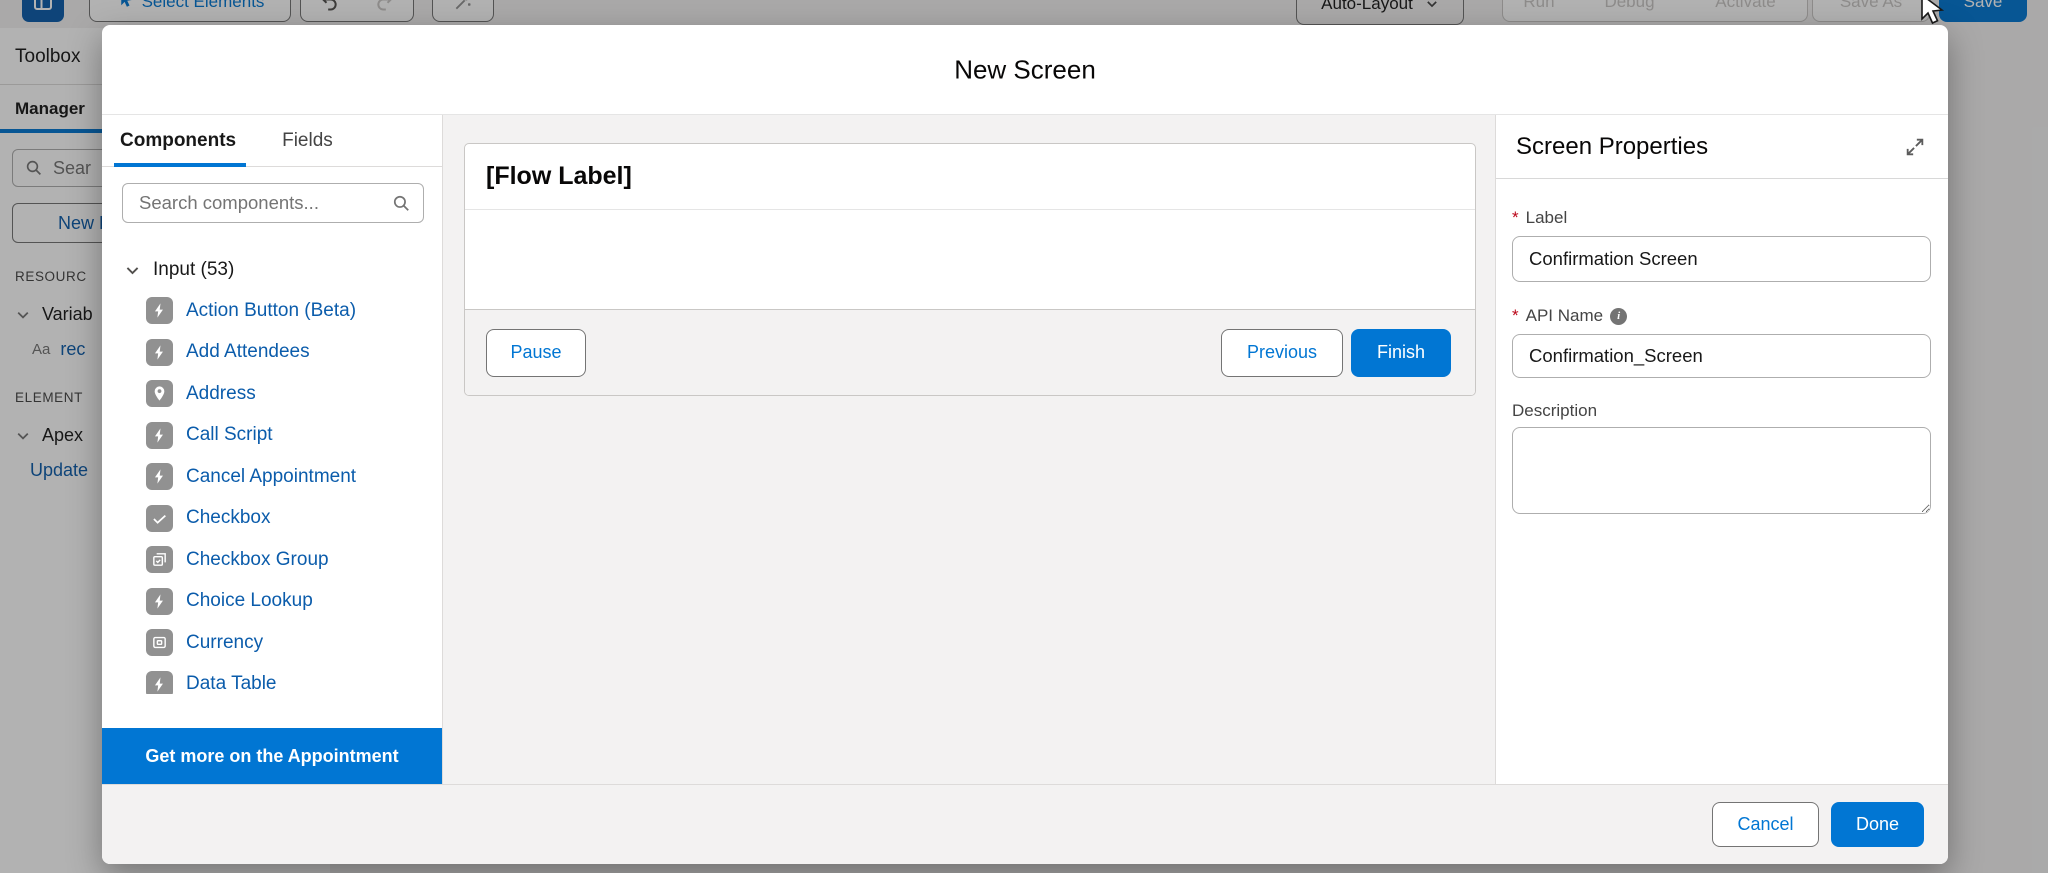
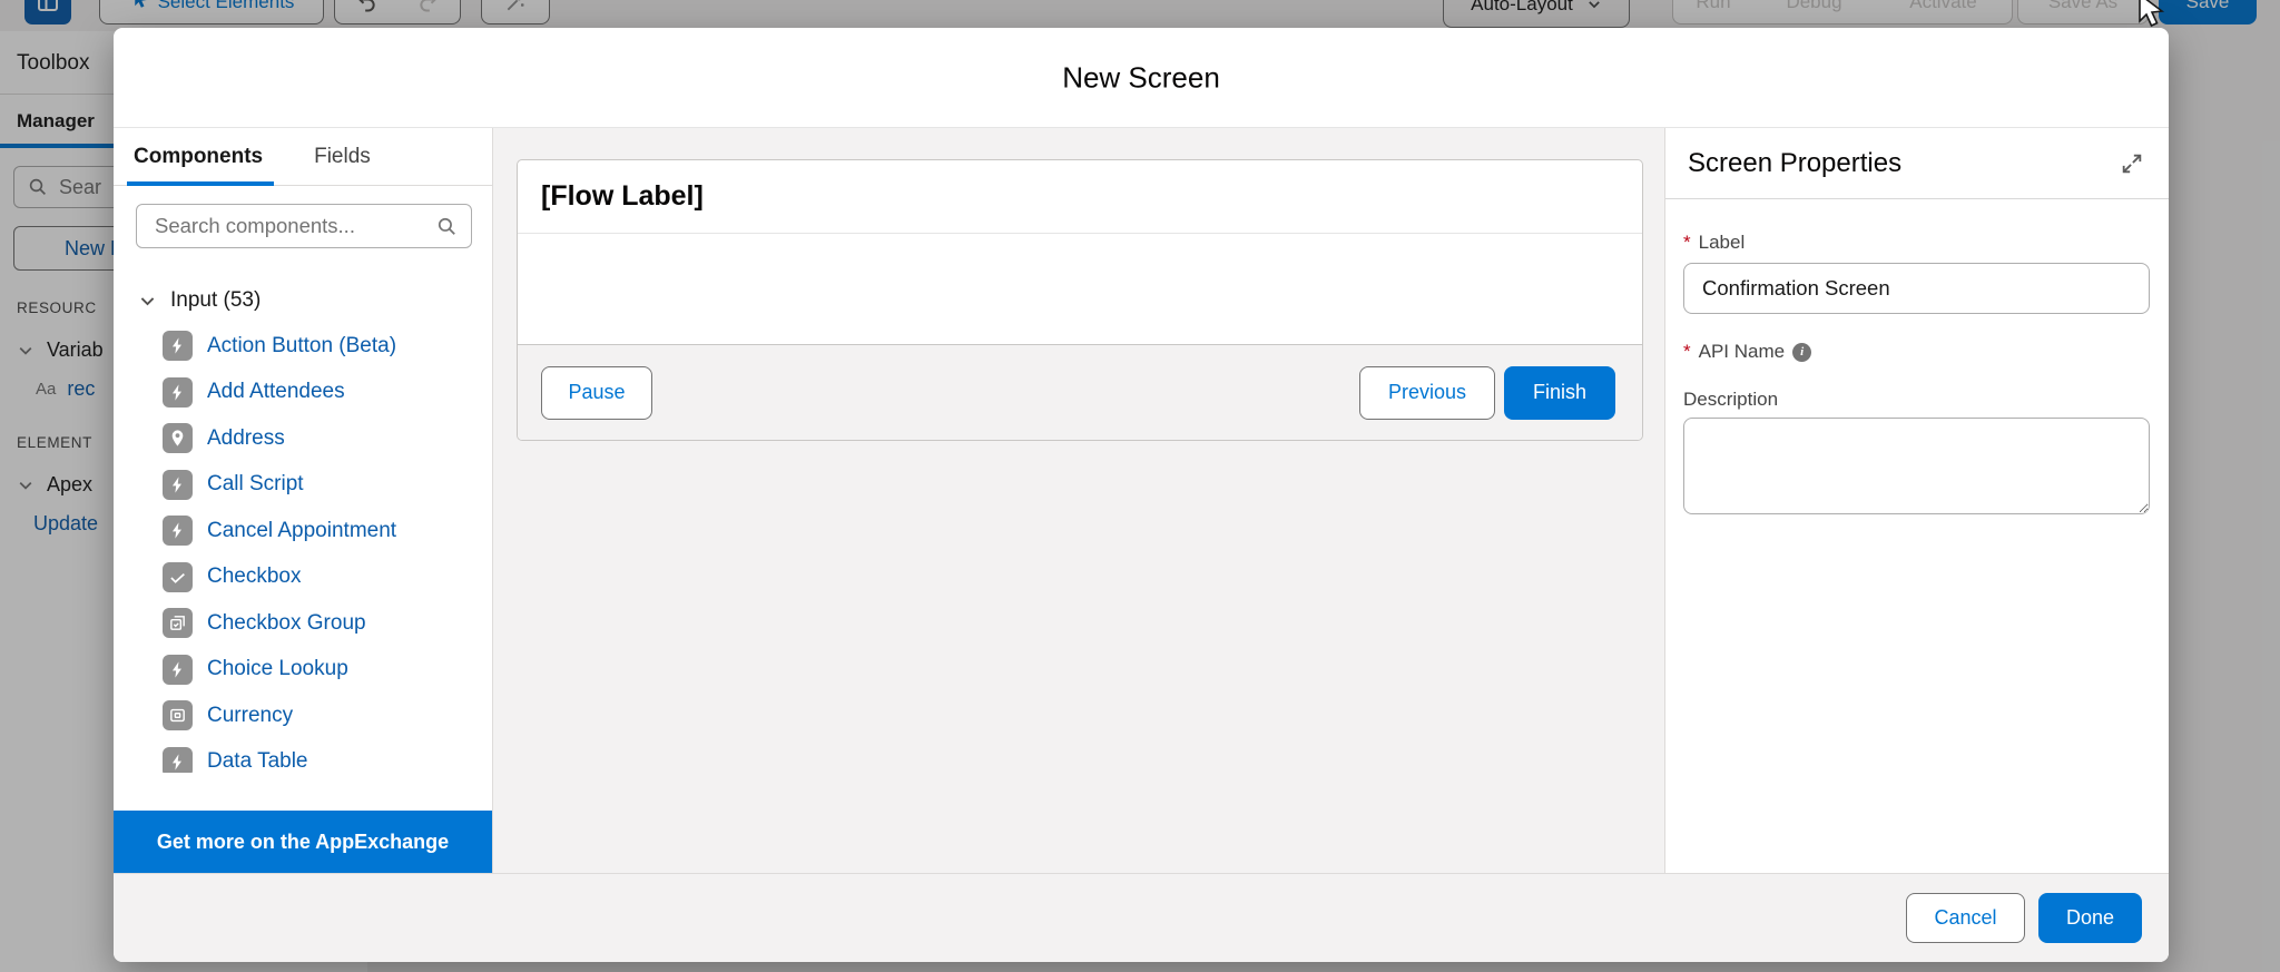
  Select Elements
  Auto-Layout
  Run
  Debug
  Activate
  Save As
  Save
  Toolbox
  Manager
  Sear
  RESOURC
  Variab
  Aa
  rec
  ELEMENT
  Apex
  Update
  New Screen
  Components
  Fields
  Search components...
  Input (53)
  Action Button (Beta)
  Add Attendees
  Address
  Call Script
  Cancel Appointment
  Checkbox
  Checkbox Group
  Choice Lookup
  Currency
  Data Table
- Get more on the Appointment
+ Get more on the AppExchange
  [Flow Label]
  Pause
  Previous
  Finish
  Screen Properties
  *
  Label
  Confirmation Screen
  *
  API Name
  i
- Confirmation_Screen
  Description
  Cancel
  Done
